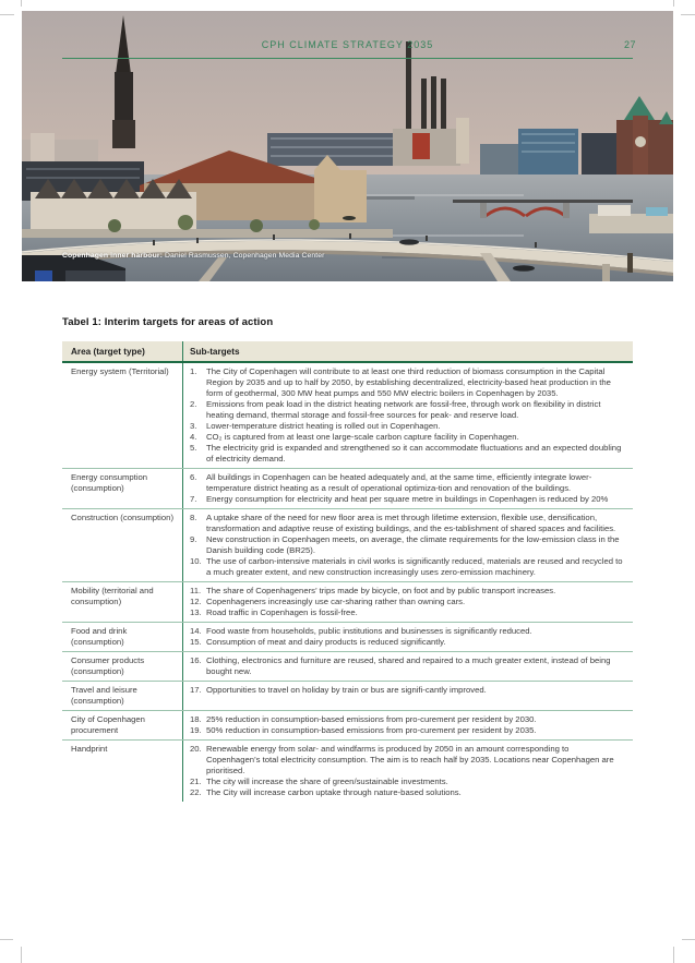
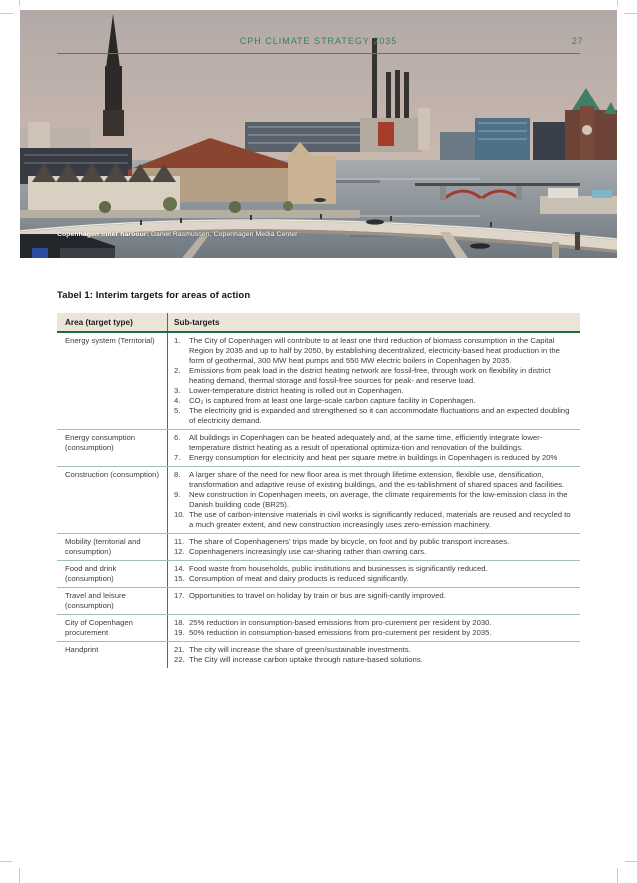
  CPH CLIMATE STRATEGY 2035
  27
  Tabel 1: Interim targets for areas of action
  Area (target type)
  Sub-targets
  Energy system (Territorial)
  1.
  The City of Copenhagen will contribute to at least one third reduction of biomass consumption in the Capital Region by 2035 and up to half by 2050, by establishing decentralized, electricity-based heat production in the form of geothermal, 300 MW heat pumps and 550 MW electric boilers in Copenhagen by 2035.
  2.
  Emissions from peak load in the district heating network are fossil-free, through work on flexibility in district heating demand, thermal storage and fossil-free sources for peak- and reserve load.
  3.
  Lower-temperature district heating is rolled out in Copenhagen.
  4.
  CO₂ is captured from at least one large-scale carbon capture facility in Copenhagen.
  5.
  The electricity grid is expanded and strengthened so it can accommodate fluctuations and an expected doubling of electricity demand.
  Energy consumption (consumption)
  6.
  All buildings in Copenhagen can be heated adequately and, at the same time, efficiently integrate lower-temperature district heating as a result of operational optimiza-tion and renovation of the buildings.
  7.
  Energy consumption for electricity and heat per square metre in buildings in Copenhagen is reduced by 20%
  Construction (consumption)
  8.
- A uptake share of the need for new floor area is met through lifetime extension, flexible use, densification, transformation and adaptive reuse of existing buildings, and the es-tablishment of shared spaces and facilities.
+ A larger share of the need for new floor area is met through lifetime extension, flexible use, densification, transformation and adaptive reuse of existing buildings, and the es-tablishment of shared spaces and facilities.
  9.
  New construction in Copenhagen meets, on average, the climate requirements for the low-emission class in the Danish building code (BR25).
  10.
  The use of carbon-intensive materials in civil works is significantly reduced, materials are reused and recycled to a much greater extent, and new construction increasingly uses zero-emission machinery.
  Mobility (territorial and consumption)
  11.
  The share of Copenhageners’ trips made by bicycle, on foot and by public transport increases.
  12.
  Copenhageners increasingly use car-sharing rather than owning cars.
- 13.
- Road traffic in Copenhagen is fossil-free.
  Food and drink (consumption)
  14.
  Food waste from households, public institutions and businesses is significantly reduced.
  15.
  Consumption of meat and dairy products is reduced significantly.
- Consumer products (consumption)
- 16.
- Clothing, electronics and furniture are reused, shared and repaired to a much greater extent, instead of being bought new.
  Travel and leisure (consumption)
  17.
  Opportunities to travel on holiday by train or bus are signifi-cantly improved.
  City of Copenhagen procurement
  18.
  25% reduction in consumption-based emissions from pro-curement per resident by 2030.
  19.
  50% reduction in consumption-based emissions from pro-curement per resident by 2035.
  Handprint
- 20.
- Renewable energy from solar- and windfarms is produced by 2050 in an amount corresponding to Copenhagen’s total electricity consumption. The aim is to reach half by 2035. Locations near Copenhagen are prioritised.
  21.
  The city will increase the share of green/sustainable investments.
  22.
  The City will increase carbon uptake through nature-based solutions.
